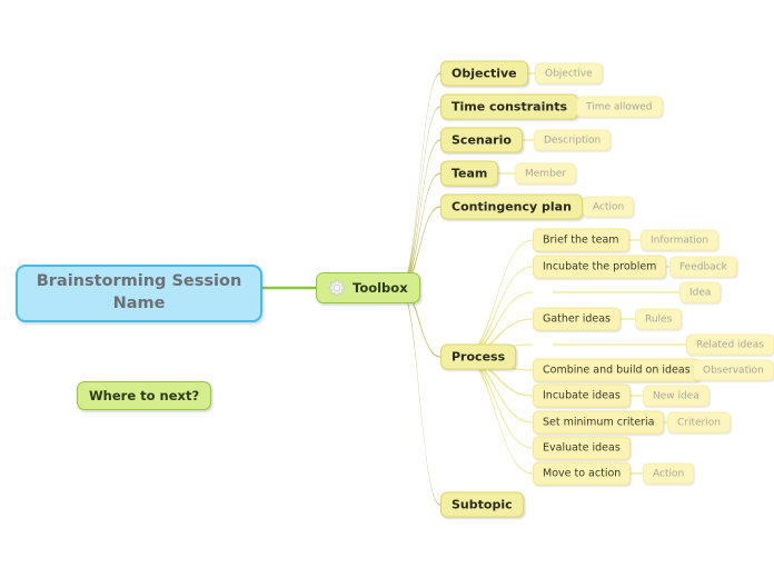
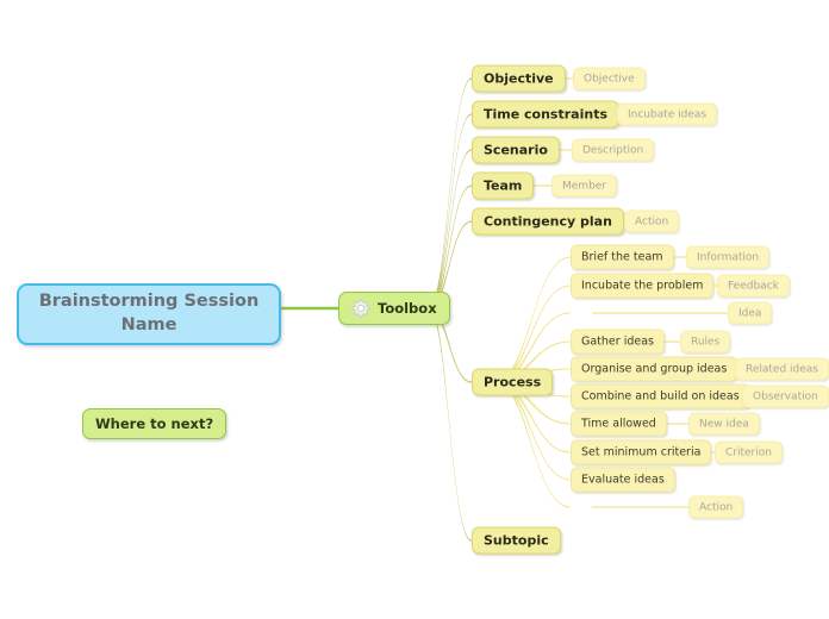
  Brainstorming Session Name
  Toolbox
  Where to next?
  Objective
  Objective
  Time constraints
- Time allowed
+ Incubate ideas
  Scenario
  Description
  Team
  Member
  Contingency plan
  Action
  Process
  Brief the team
  Information
  Incubate the problem
  Feedback
  Idea
  Gather ideas
  Rules
+ Organise and group ideas
  Related ideas
  Combine and build on ideas
  Observation
- Incubate ideas
+ Time allowed
  New idea
  Set minimum criteria
  Criterion
  Evaluate ideas
- Move to action
  Action
  Subtopic
